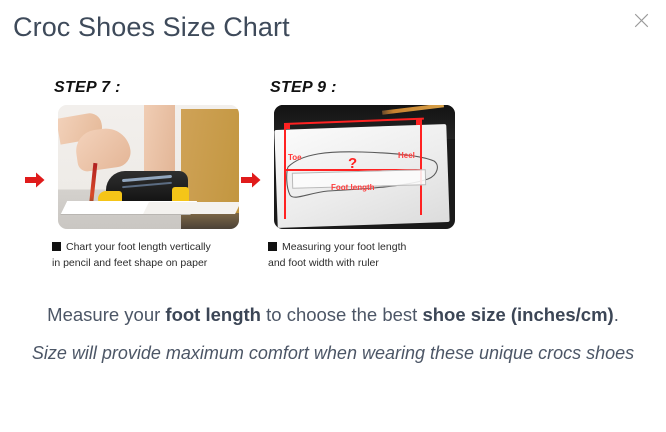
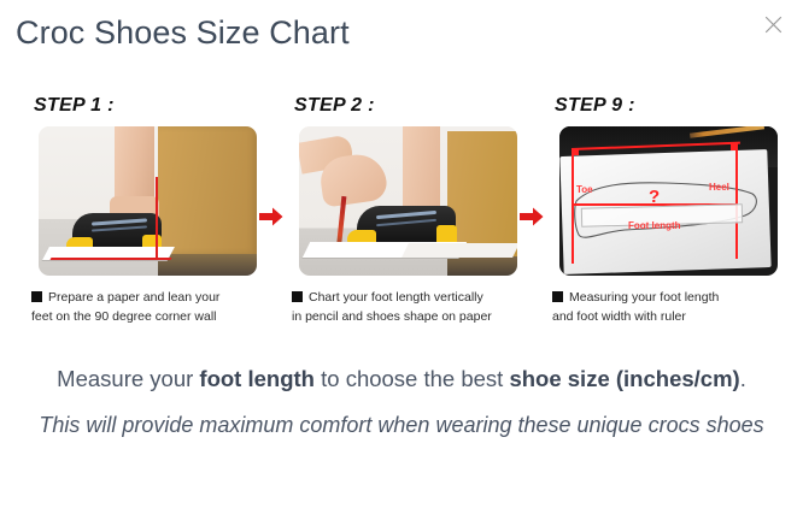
  Croc Shoes Size Chart
+ STEP 1 :
+ Prepare a paper and lean your
+ feet on the 90 degree corner wall
- STEP 7 :
+ STEP 2 :
  Chart your foot length vertically
- in pencil and feet shape on paper
+ in pencil and shoes shape on paper
  STEP 9 :
  Toe
  Heel
  ?
  Foot length
  Measuring your foot length
  and foot width with ruler
  Measure your foot length to choose the best shoe size (inches/cm).
- Size will provide maximum comfort when wearing these unique crocs shoes
+ This will provide maximum comfort when wearing these unique crocs shoes
